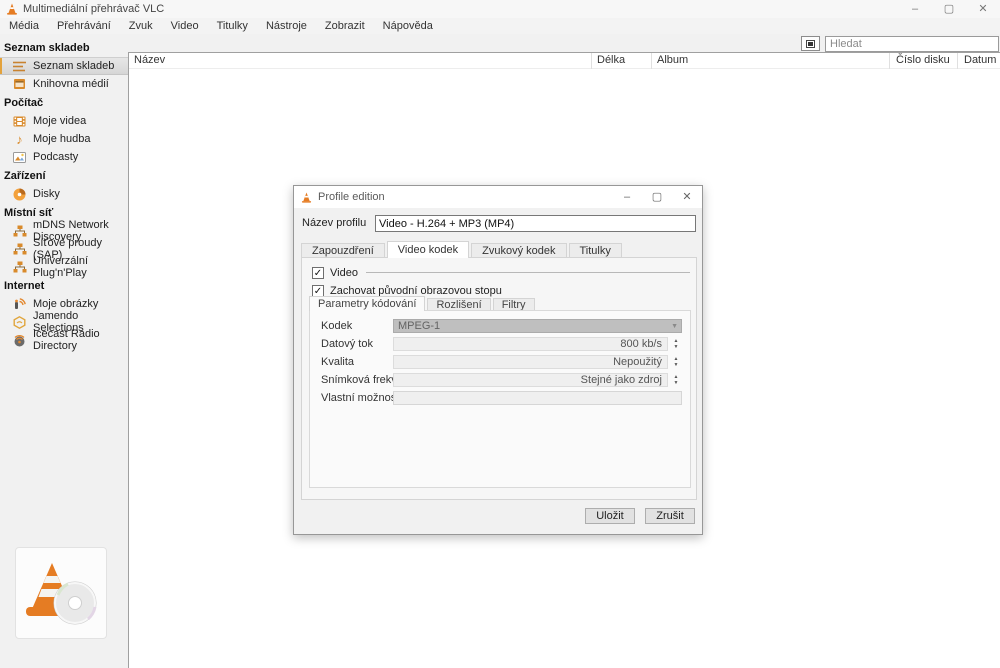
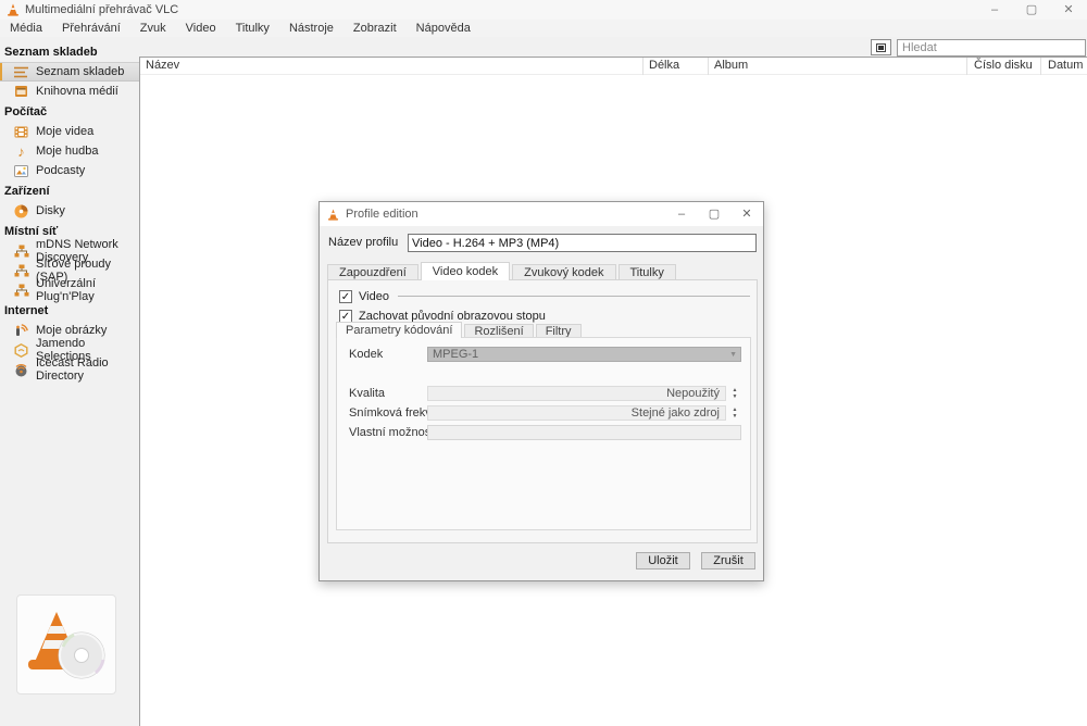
  Multimediální přehrávač VLC
  –
  ▢
  ✕
  Média
  Přehrávání
  Zvuk
  Video
  Titulky
  Nástroje
  Zobrazit
  Nápověda
  Hledat
  Seznam skladeb
  Seznam skladeb
  Knihovna médií
  Počítač
  Moje videa
  ♪
  Moje hudba
  Podcasty
  Zařízení
  Disky
  Místní síť
  mDNS Network Discovery
  Síťové proudy (SAP)
  Univerzální Plug'n'Play
  Internet
  Moje obrázky
  Jamendo Selections
  Icecast Radio Directory
  Název
  Délka
  Album
  Číslo disku
  Datum
  Profile edition
  –
  ▢
  ✕
  Název profilu
  Video - H.264 + MP3 (MP4)
  Zapouzdření
  Video kodek
  Zvukový kodek
  Titulky
  ✓
  Video
  ✓
  Zachovat původní obrazovou stopu
  Parametry kódování
  Rozlišení
  Filtry
  Kodek
  MPEG-1
- Datový tok
- 800 kb/s
  Kvalita
  Nepoužitý
  Snímková frek
  Stejné jako zdroj
  Vlastní možno
  Uložit
  Zrušit
